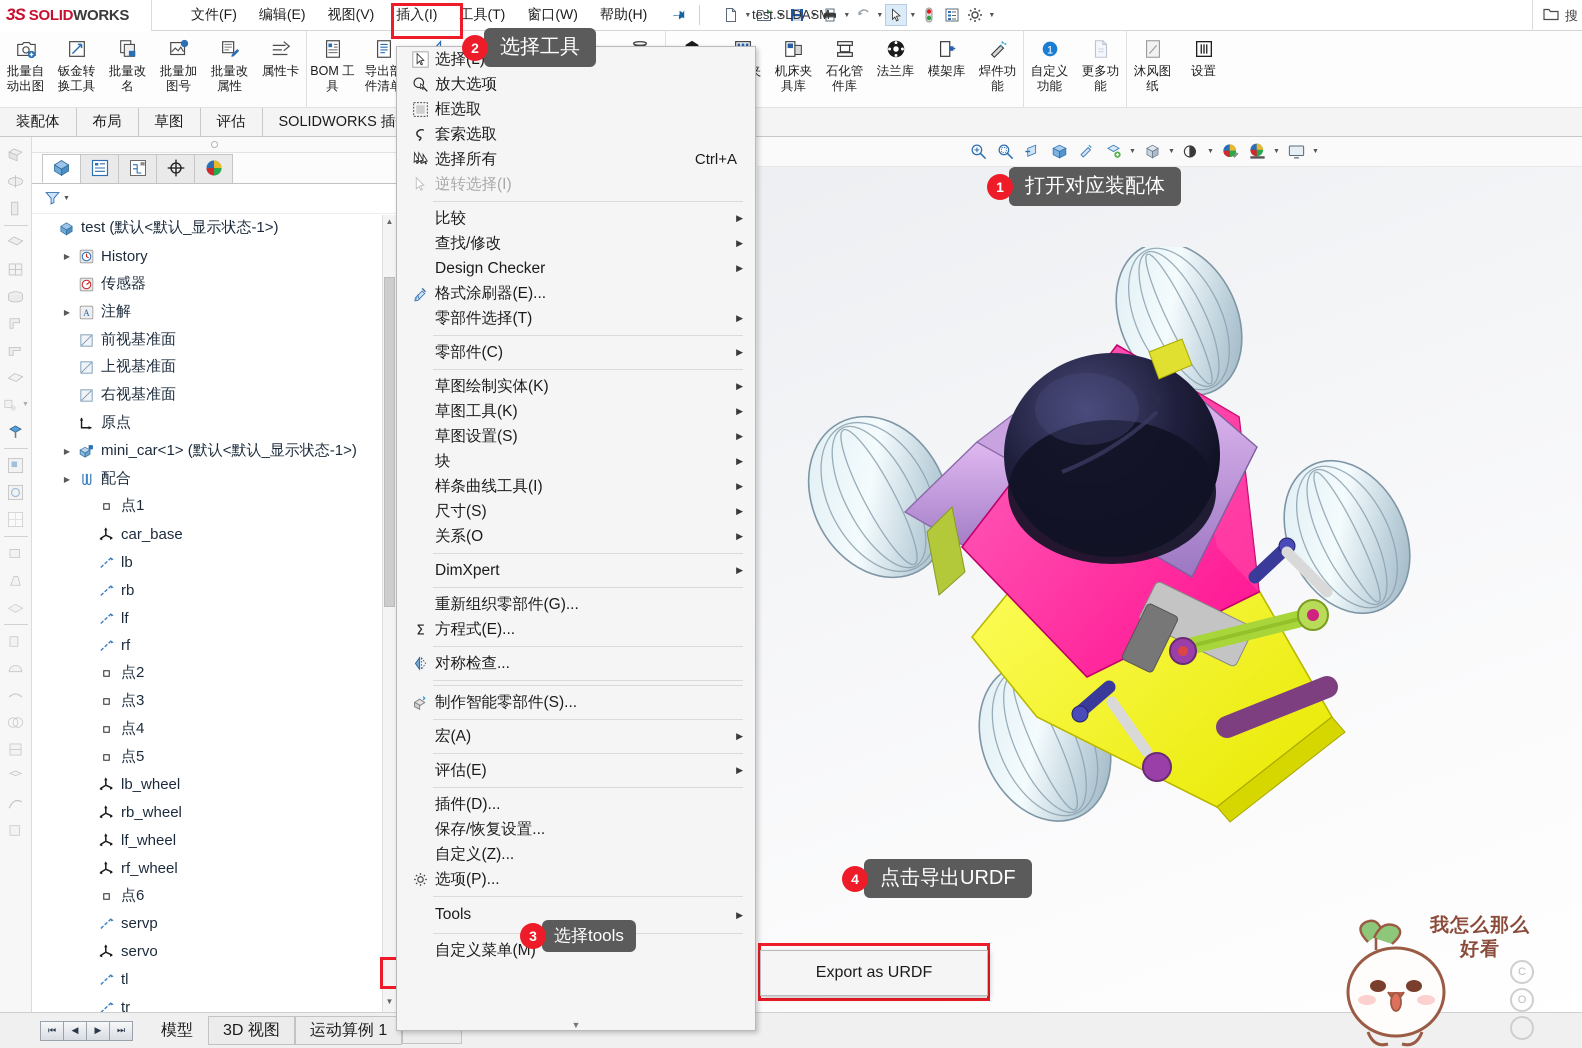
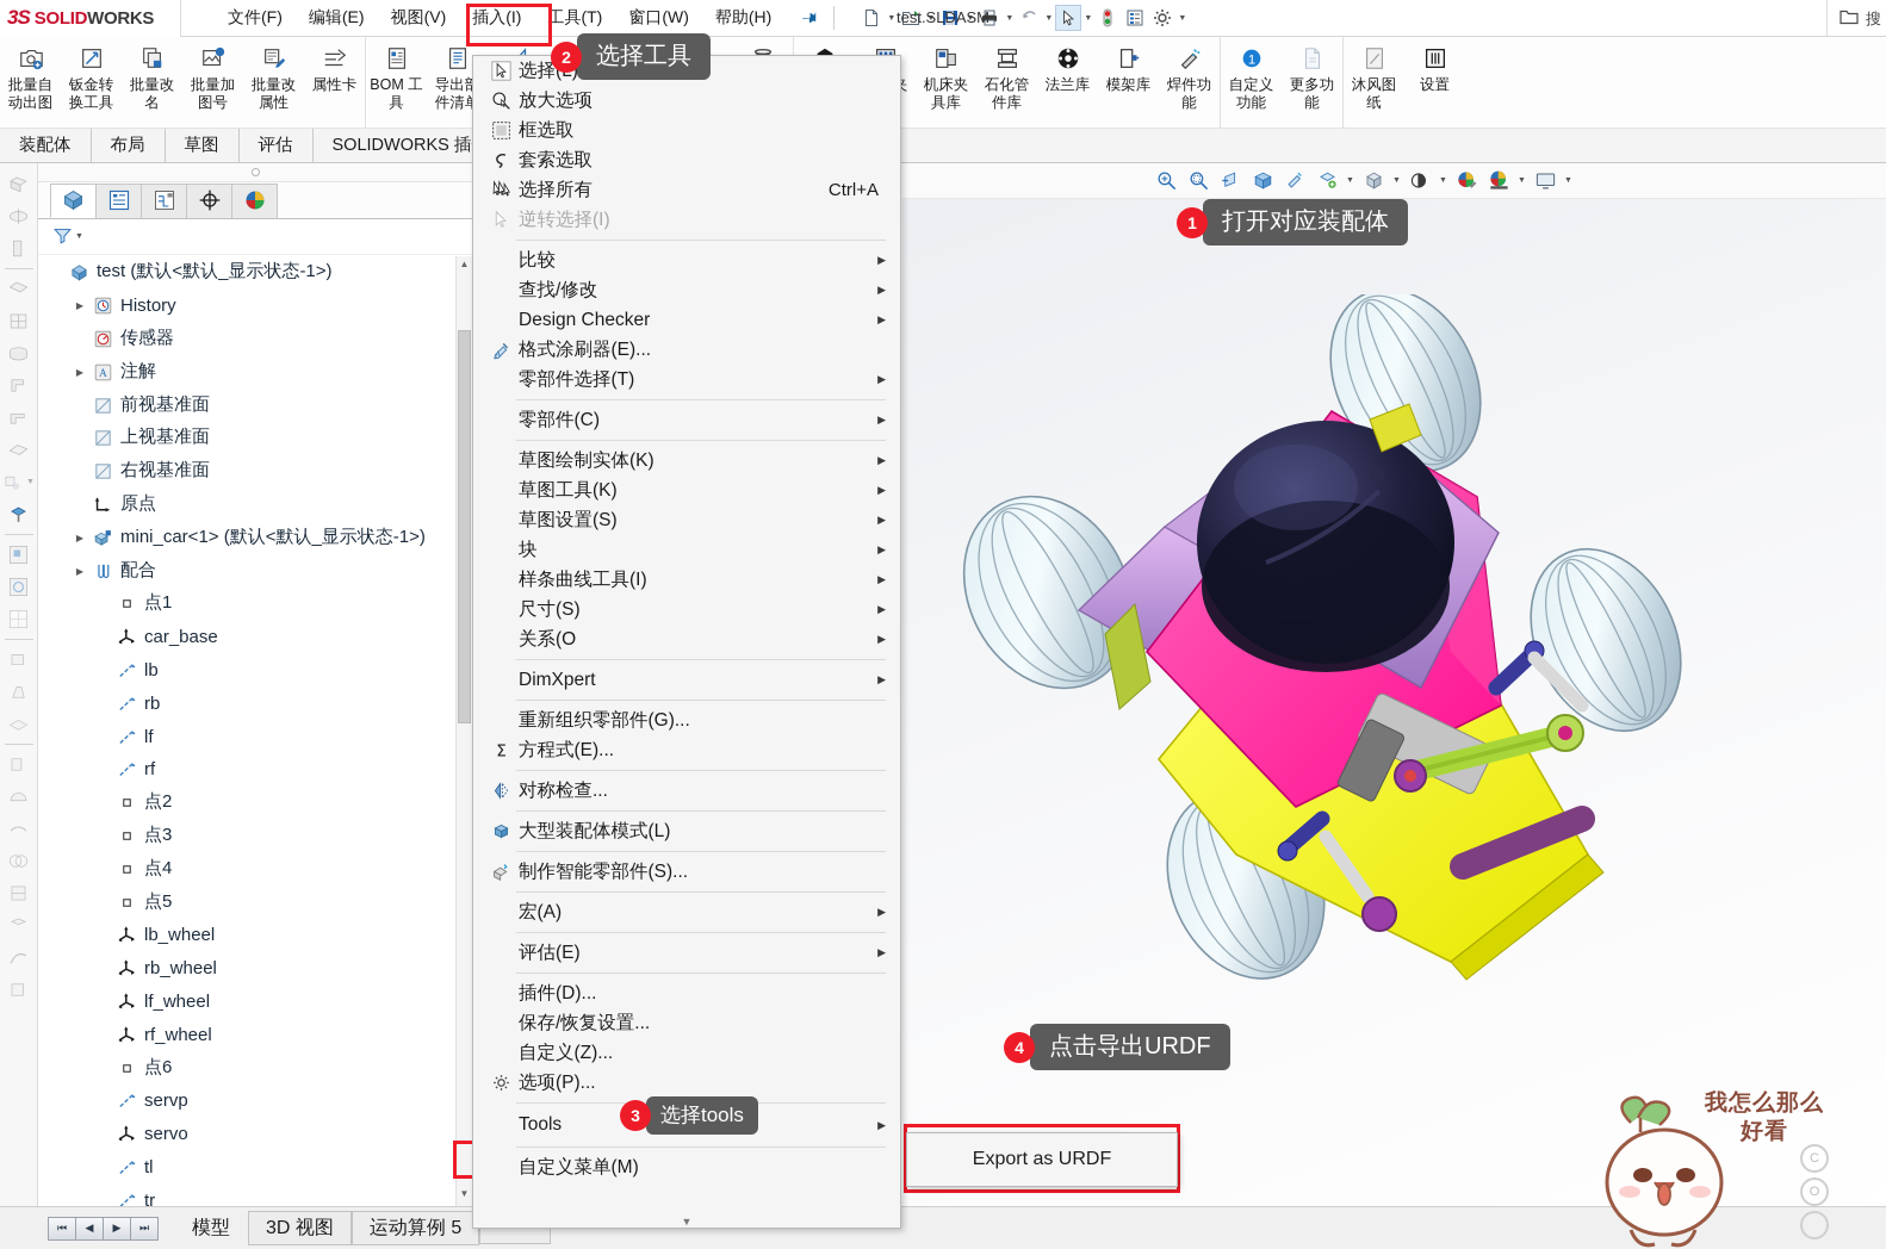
  3S
  SOLIDWORKS
  文件(F)
  编辑(E)
  视图(V)
  插入(I)
  工具(T)
  窗口(W)
  帮助(H)
  test.SLDASM
  搜
  批量自动出图
  钣金转换工具
  批量改名
  批量加图号
  批量改属性
  属性卡
  BOM 工具
  机床夹具库
  石化管件库
  法兰库
  模架库
  焊件功能
  1
  自定义功能
  更多功能
  沐风图纸
  设置
  装配体
  布局
  草图
  评估
  SOLIDWORKS 插
  test (默认<默认_显示状态-1>)
  ▶
  History
  传感器
  ▶
  A
  注解
  前视基准面
  上视基准面
  右视基准面
  原点
  ▶
  mini_car<1> (默认<默认_显示状态-1>)
  ▶
  配合
  点1
  car_base
  lb
  rb
  lf
  rf
  点2
  点3
  点4
  点5
  lb_wheel
  rb_wheel
  lf_wheel
  rf_wheel
  点6
  servp
  servo
  tl
  tr
  ▲
  ▼
  1
  打开对应装配体
  4
  点击导出URDF
  我怎么那么
  好看
  C
  O
  放大选项
  框选取
  套索选取
  选择所有
  Ctrl+A
  逆转选择(I)
  比较
  ▶
  查找/修改
  ▶
  Design Checker
  ▶
  格式涂刷器(E)...
  零部件选择(T)
  ▶
  零部件(C)
  ▶
  草图绘制实体(K)
  ▶
  草图工具(K)
  ▶
  草图设置(S)
  ▶
  块
  ▶
  样条曲线工具(I)
  ▶
  尺寸(S)
  ▶
  关系(O
  ▶
  DimXpert
  ▶
  重新组织零部件(G)...
  Σ
  方程式(E)...
  对称检查...
+ 大型装配体模式(L)
  制作智能零部件(S)...
  宏(A)
  ▶
  评估(E)
  ▶
  插件(D)...
  保存/恢复设置...
  自定义(Z)...
  选项(P)...
  Tools
  ▶
  自定义菜单(M)
  ▼
  Export as URDF
  2
  选择工具
  3
  选择tools
  ⏮
  ◀
  ▶
  ⏭
  模型
  3D 视图
- 运动算例 1
+ 运动算例 5
